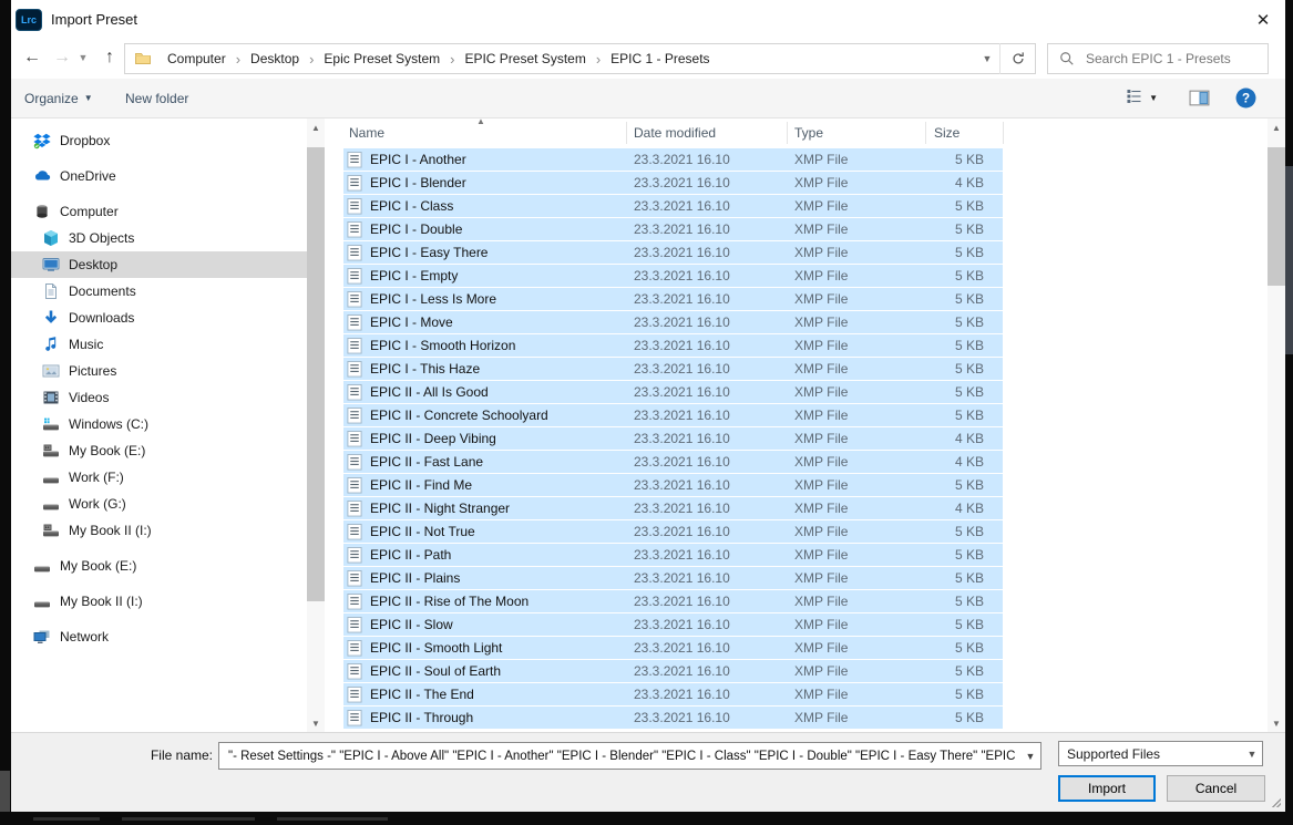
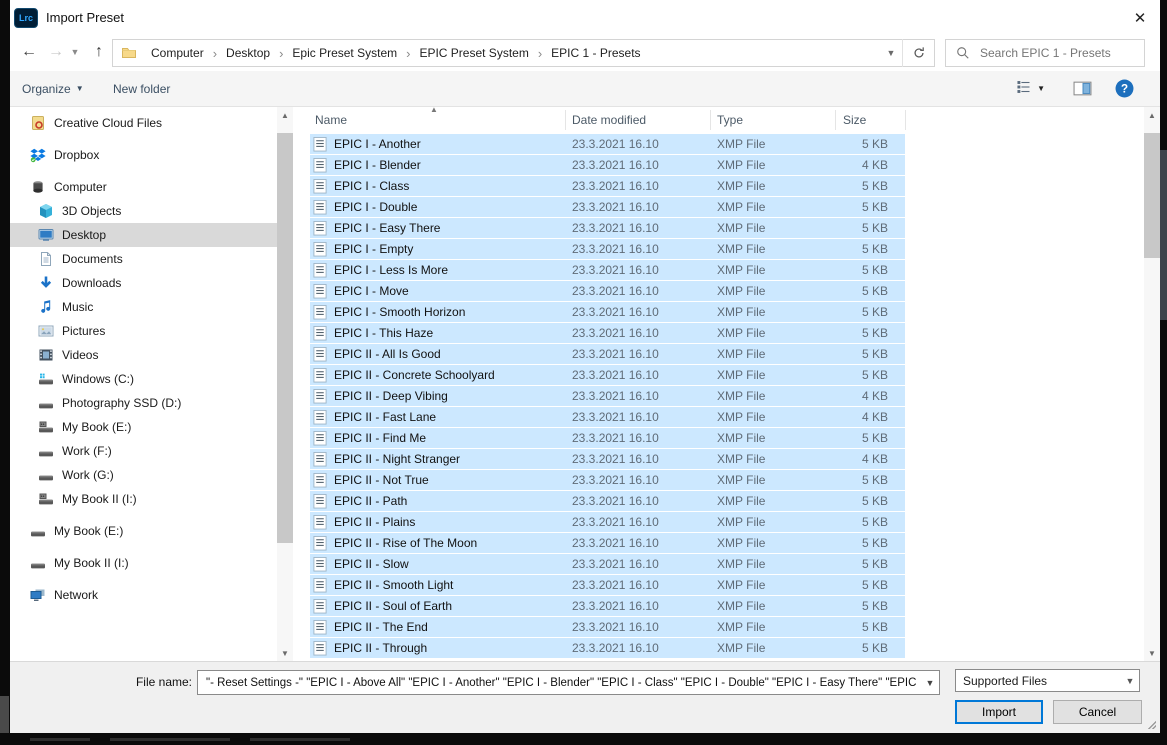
  Lrc
  Import Preset
  ✕
  ←
  →
  ▼
  ↑
  Computer
  ›
  Desktop
  ›
  Epic Preset System
  ›
  EPIC Preset System
  ›
  EPIC 1 - Presets
  ▼
  Search EPIC 1 - Presets
  Organize
  ▼
  New folder
  ▼
  ?
+ Creative Cloud Files
  Dropbox
- OneDrive
  Computer
  3D Objects
  Desktop
  Documents
  Downloads
  Music
  Pictures
  Videos
  Windows (C:)
+ Photography SSD (D:)
  My Book (E:)
  Work (F:)
  Work (G:)
  My Book II (I:)
  My Book (E:)
  My Book II (I:)
  Network
  ▲
  ▼
  ▲
  Name
  Date modified
  Type
  Size
  EPIC I - Another
  23.3.2021 16.10
  XMP File
  5 KB
  EPIC I - Blender
  23.3.2021 16.10
  XMP File
  4 KB
  EPIC I - Class
  23.3.2021 16.10
  XMP File
  5 KB
  EPIC I - Double
  23.3.2021 16.10
  XMP File
  5 KB
  EPIC I - Easy There
  23.3.2021 16.10
  XMP File
  5 KB
  EPIC I - Empty
  23.3.2021 16.10
  XMP File
  5 KB
  EPIC I - Less Is More
  23.3.2021 16.10
  XMP File
  5 KB
  EPIC I - Move
  23.3.2021 16.10
  XMP File
  5 KB
  EPIC I - Smooth Horizon
  23.3.2021 16.10
  XMP File
  5 KB
  EPIC I - This Haze
  23.3.2021 16.10
  XMP File
  5 KB
  EPIC II - All Is Good
  23.3.2021 16.10
  XMP File
  5 KB
  EPIC II - Concrete Schoolyard
  23.3.2021 16.10
  XMP File
  5 KB
  EPIC II - Deep Vibing
  23.3.2021 16.10
  XMP File
  4 KB
  EPIC II - Fast Lane
  23.3.2021 16.10
  XMP File
  4 KB
  EPIC II - Find Me
  23.3.2021 16.10
  XMP File
  5 KB
  EPIC II - Night Stranger
  23.3.2021 16.10
  XMP File
  4 KB
  EPIC II - Not True
  23.3.2021 16.10
  XMP File
  5 KB
  EPIC II - Path
  23.3.2021 16.10
  XMP File
  5 KB
  EPIC II - Plains
  23.3.2021 16.10
  XMP File
  5 KB
  EPIC II - Rise of The Moon
  23.3.2021 16.10
  XMP File
  5 KB
  EPIC II - Slow
  23.3.2021 16.10
  XMP File
  5 KB
  EPIC II - Smooth Light
  23.3.2021 16.10
  XMP File
  5 KB
  EPIC II - Soul of Earth
  23.3.2021 16.10
  XMP File
  5 KB
  EPIC II - The End
  23.3.2021 16.10
  XMP File
  5 KB
  EPIC II - Through
  23.3.2021 16.10
  XMP File
  5 KB
  ▲
  ▼
  File name:
  "- Reset Settings -" "EPIC I - Above All" "EPIC I - Another" "EPIC I - Blender" "EPIC I - Class" "EPIC I - Double" "EPIC I - Easy There" "EPIC
  ▼
  Supported Files
  ▼
  Import
  Cancel
